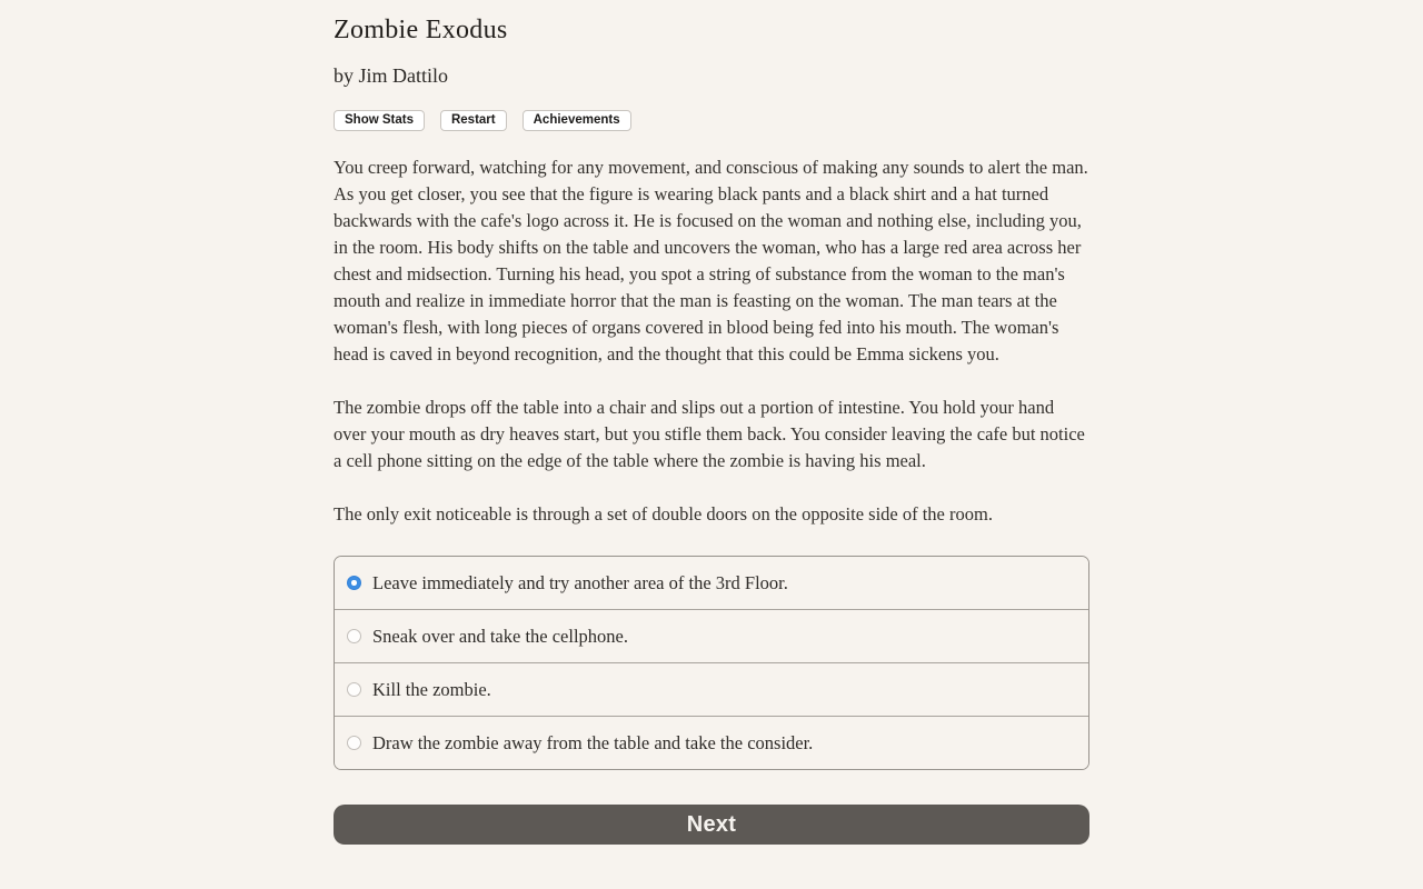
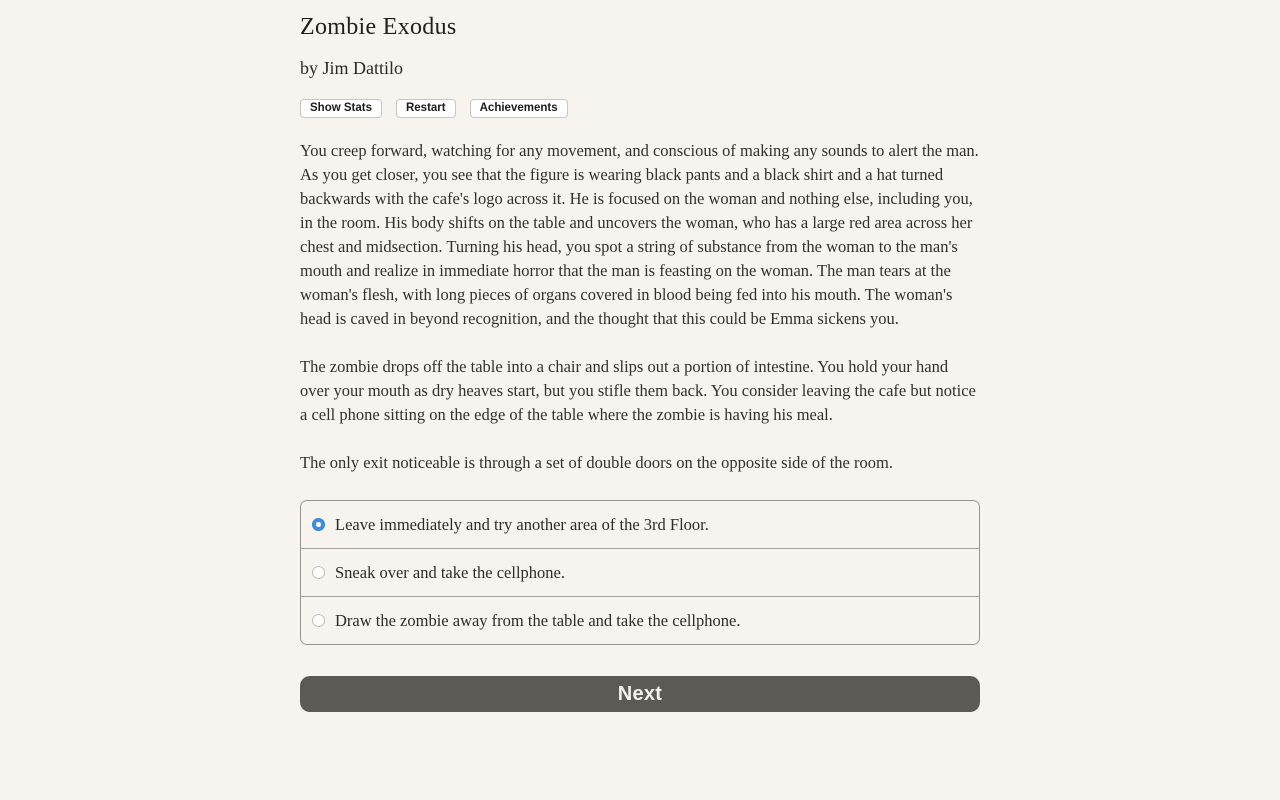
  Zombie Exodus
  by Jim Dattilo
  Show Stats
  Restart
  Achievements
  You creep forward, watching for any movement, and conscious of making any sounds to alert the man. As you get closer, you see that the figure is wearing black pants and a black shirt and a hat turned backwards with the cafe's logo across it. He is focused on the woman and nothing else, including you, in the room. His body shifts on the table and uncovers the woman, who has a large red area across her chest and midsection. Turning his head, you spot a string of substance from the woman to the man's mouth and realize in immediate horror that the man is feasting on the woman. The man tears at the woman's flesh, with long pieces of organs covered in blood being fed into his mouth. The woman's head is caved in beyond recognition, and the thought that this could be Emma sickens you.
  The zombie drops off the table into a chair and slips out a portion of intestine. You hold your hand over your mouth as dry heaves start, but you stifle them back. You consider leaving the cafe but notice a cell phone sitting on the edge of the table where the zombie is having his meal.
  The only exit noticeable is through a set of double doors on the opposite side of the room.
  Leave immediately and try another area of the 3rd Floor.
  Sneak over and take the cellphone.
- Kill the zombie.
- Draw the zombie away from the table and take the consider.
+ Draw the zombie away from the table and take the cellphone.
  Next
